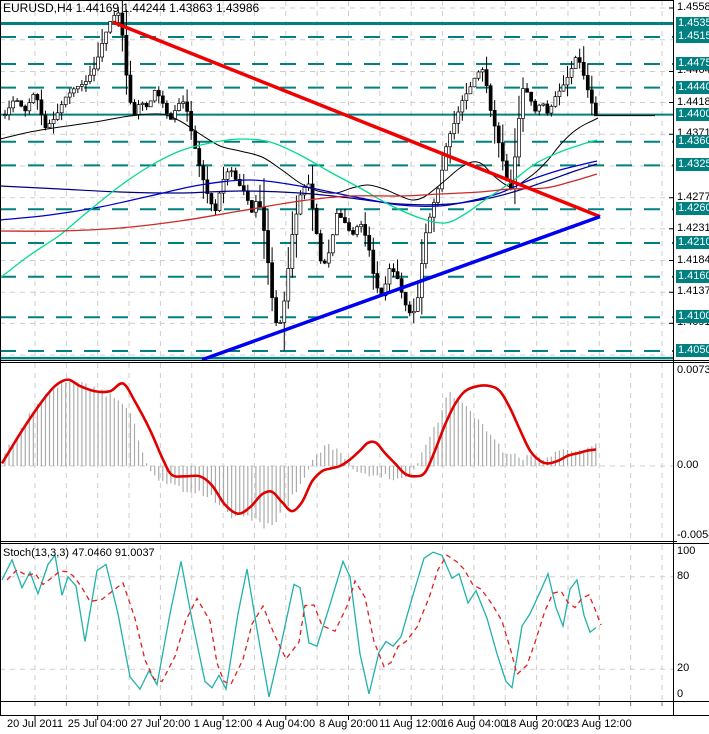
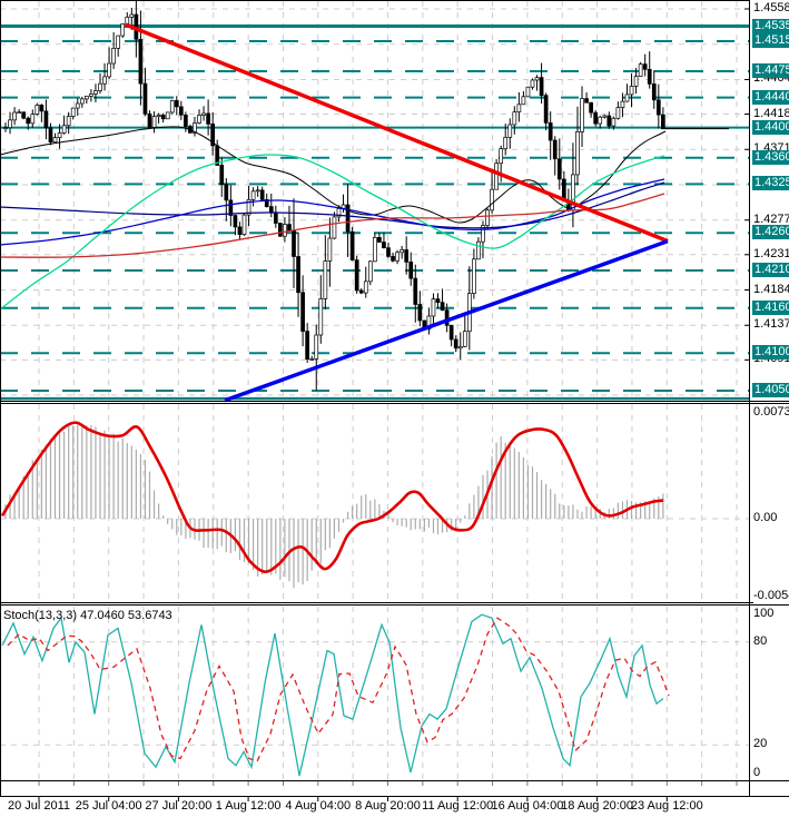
- EURUSD,H4 1.44169 1.44244 1.43863 1.43986
- Stoch(13,3,3) 47.0460 91.0037
+ Stoch(13,3,3) 47.0460 53.6743
  1.4558
  1.4464
  1.4418
  1.4371
  1.4277
  1.4231
  1.4184
  1.4137
  1.453
  1.451
  1.447
  1.444
  1.440
  1.436
  1.432
  1.426
  1.421
  1.416
  1.410
  1.405
  0.0073
  0.00
  -0.005
  100
  80
  20
  0
  20 Jul 2011
  25 Jul 04:00
  27 Jul 20:00
  1 Aug 12:00
  4 Aug 04:00
  8 Aug 20:00
  11 Aug 12:00
  16 Aug 04:00
  18 Aug 20:00
  23 Aug 12:00
